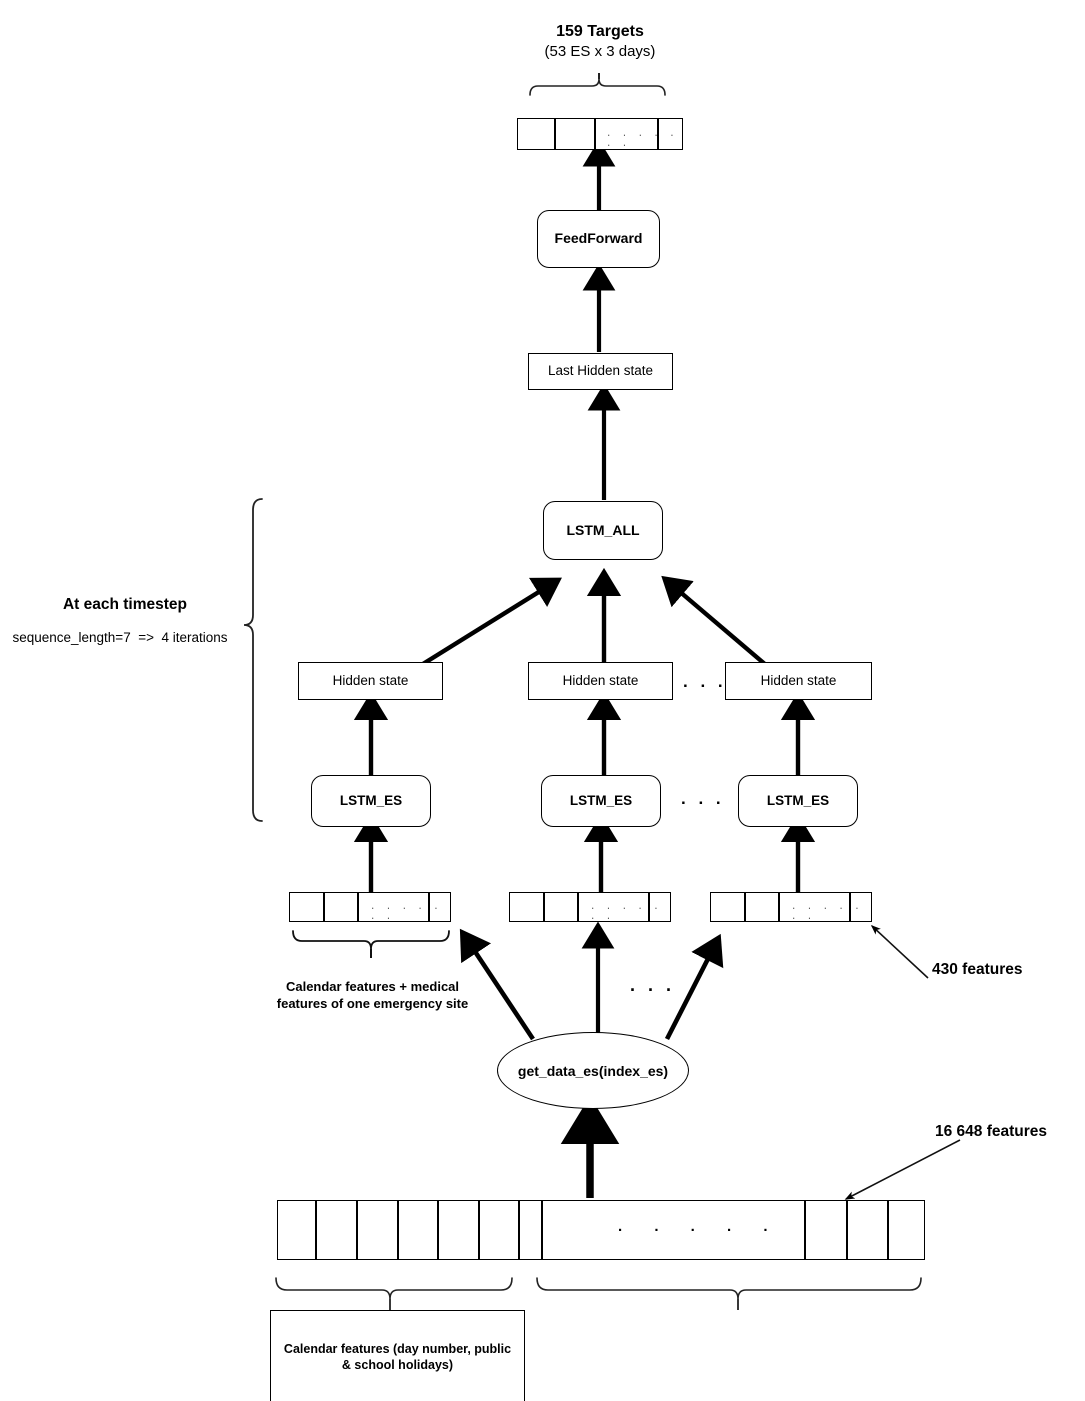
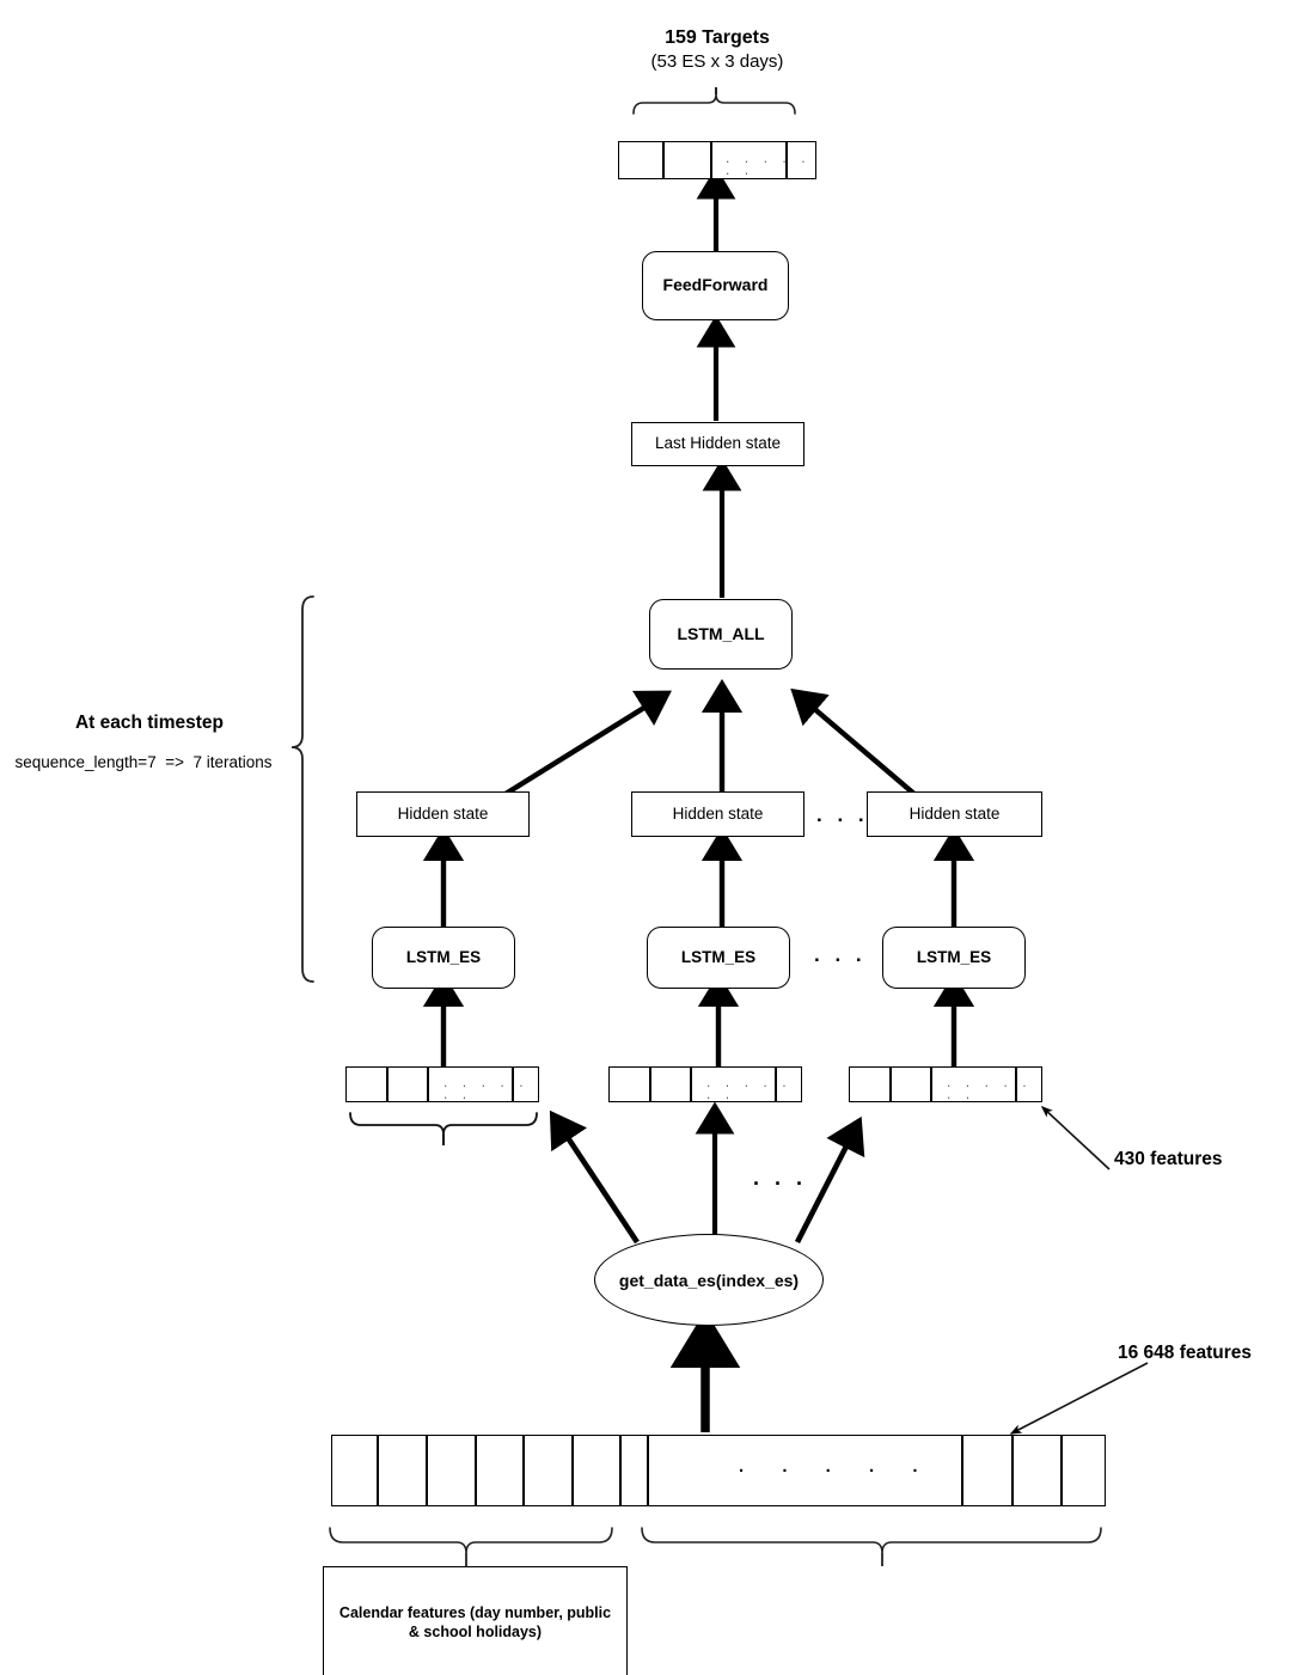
  159 Targets
  (53 ES x 3 days)
  . . . . . . .
  FeedForward
  Last Hidden state
  LSTM_ALL
  At each timestep
- sequence_length=7 => 4 iterations
+ sequence_length=7 => 7 iterations
  Hidden state
  Hidden state
  Hidden state
  . . .
  LSTM_ES
  LSTM_ES
  LSTM_ES
  . . .
  . . . . . . .
  . . . . . . .
  . . . . . . .
- Calendar features + medical
- features of one emergency site
  430 features
  . . .
  get_data_es(index_es)
  16 648 features
  . . . . .
  Calendar features (day number, public & school holidays)
